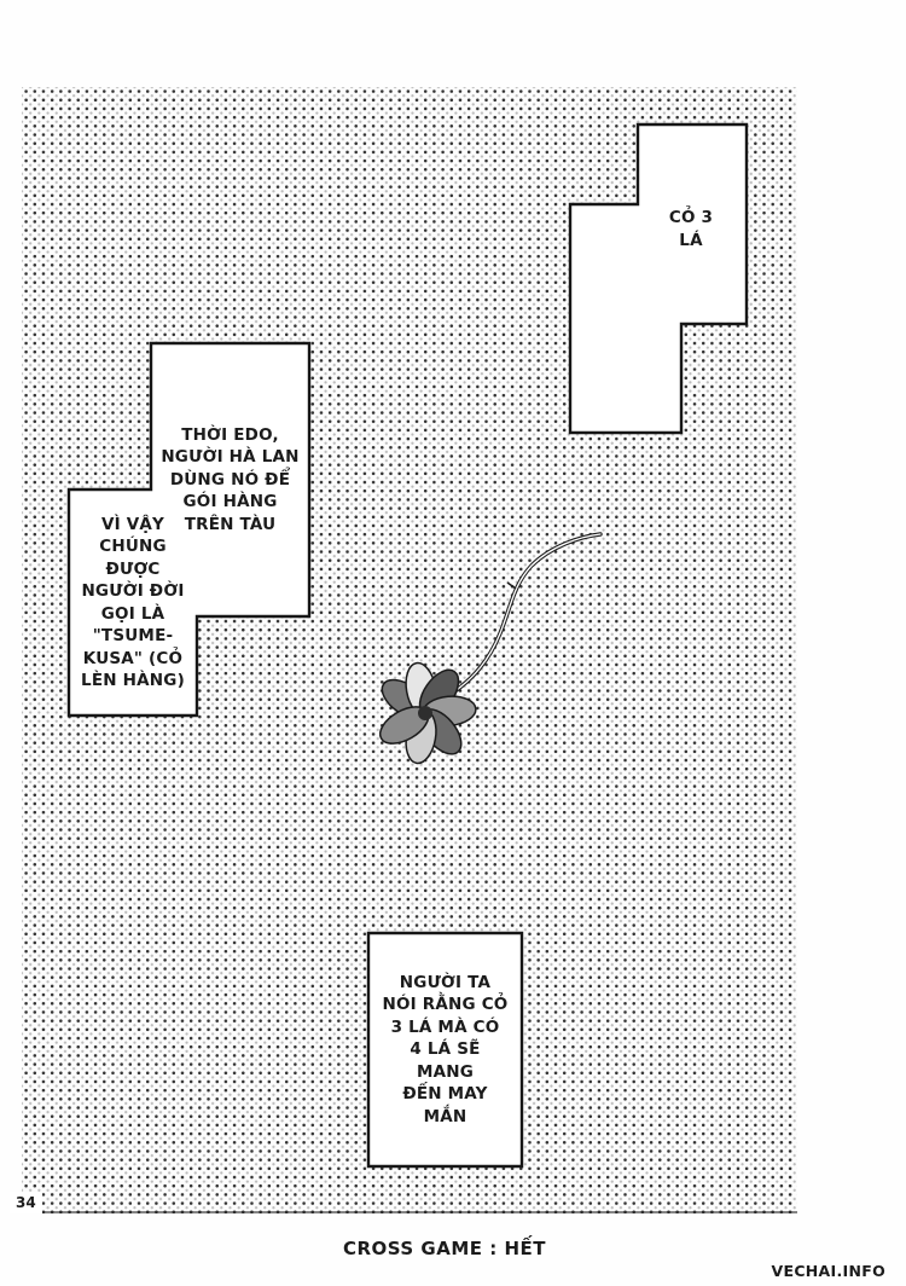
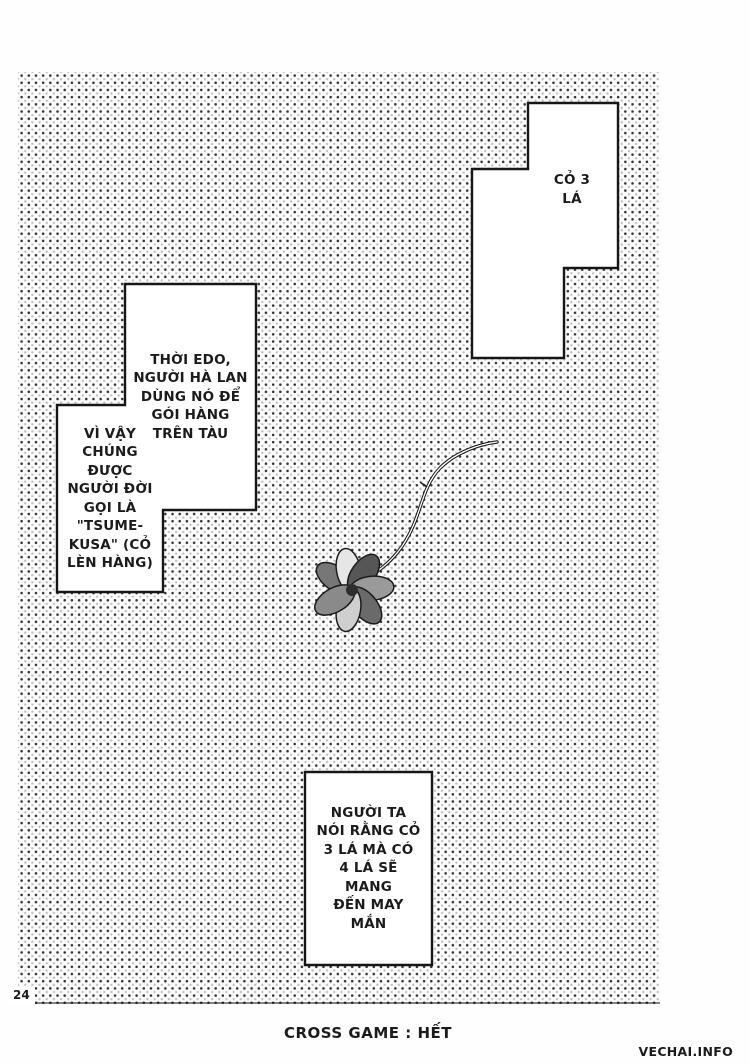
  CỎ 3
  LÁ
  THỜI EDO,
  NGƯỜI HÀ LAN
  DÙNG NÓ ĐỂ
  GÓI HÀNG
  TRÊN TÀU
  VÌ VẬY
  CHÚNG
  ĐƯỢC
  NGƯỜI ĐỜI
  GỌI LÀ
  "TSUME-
  KUSA" (CỎ
  LÈN HÀNG)
  NGƯỜI TA
  NÓI RẰNG CỎ
  3 LÁ MÀ CÓ
  4 LÁ SẼ
  MANG
  ĐẾN MAY
  MẮN
- 34
+ 24
  CROSS GAME : HẾT
  VECHAI.INFO
